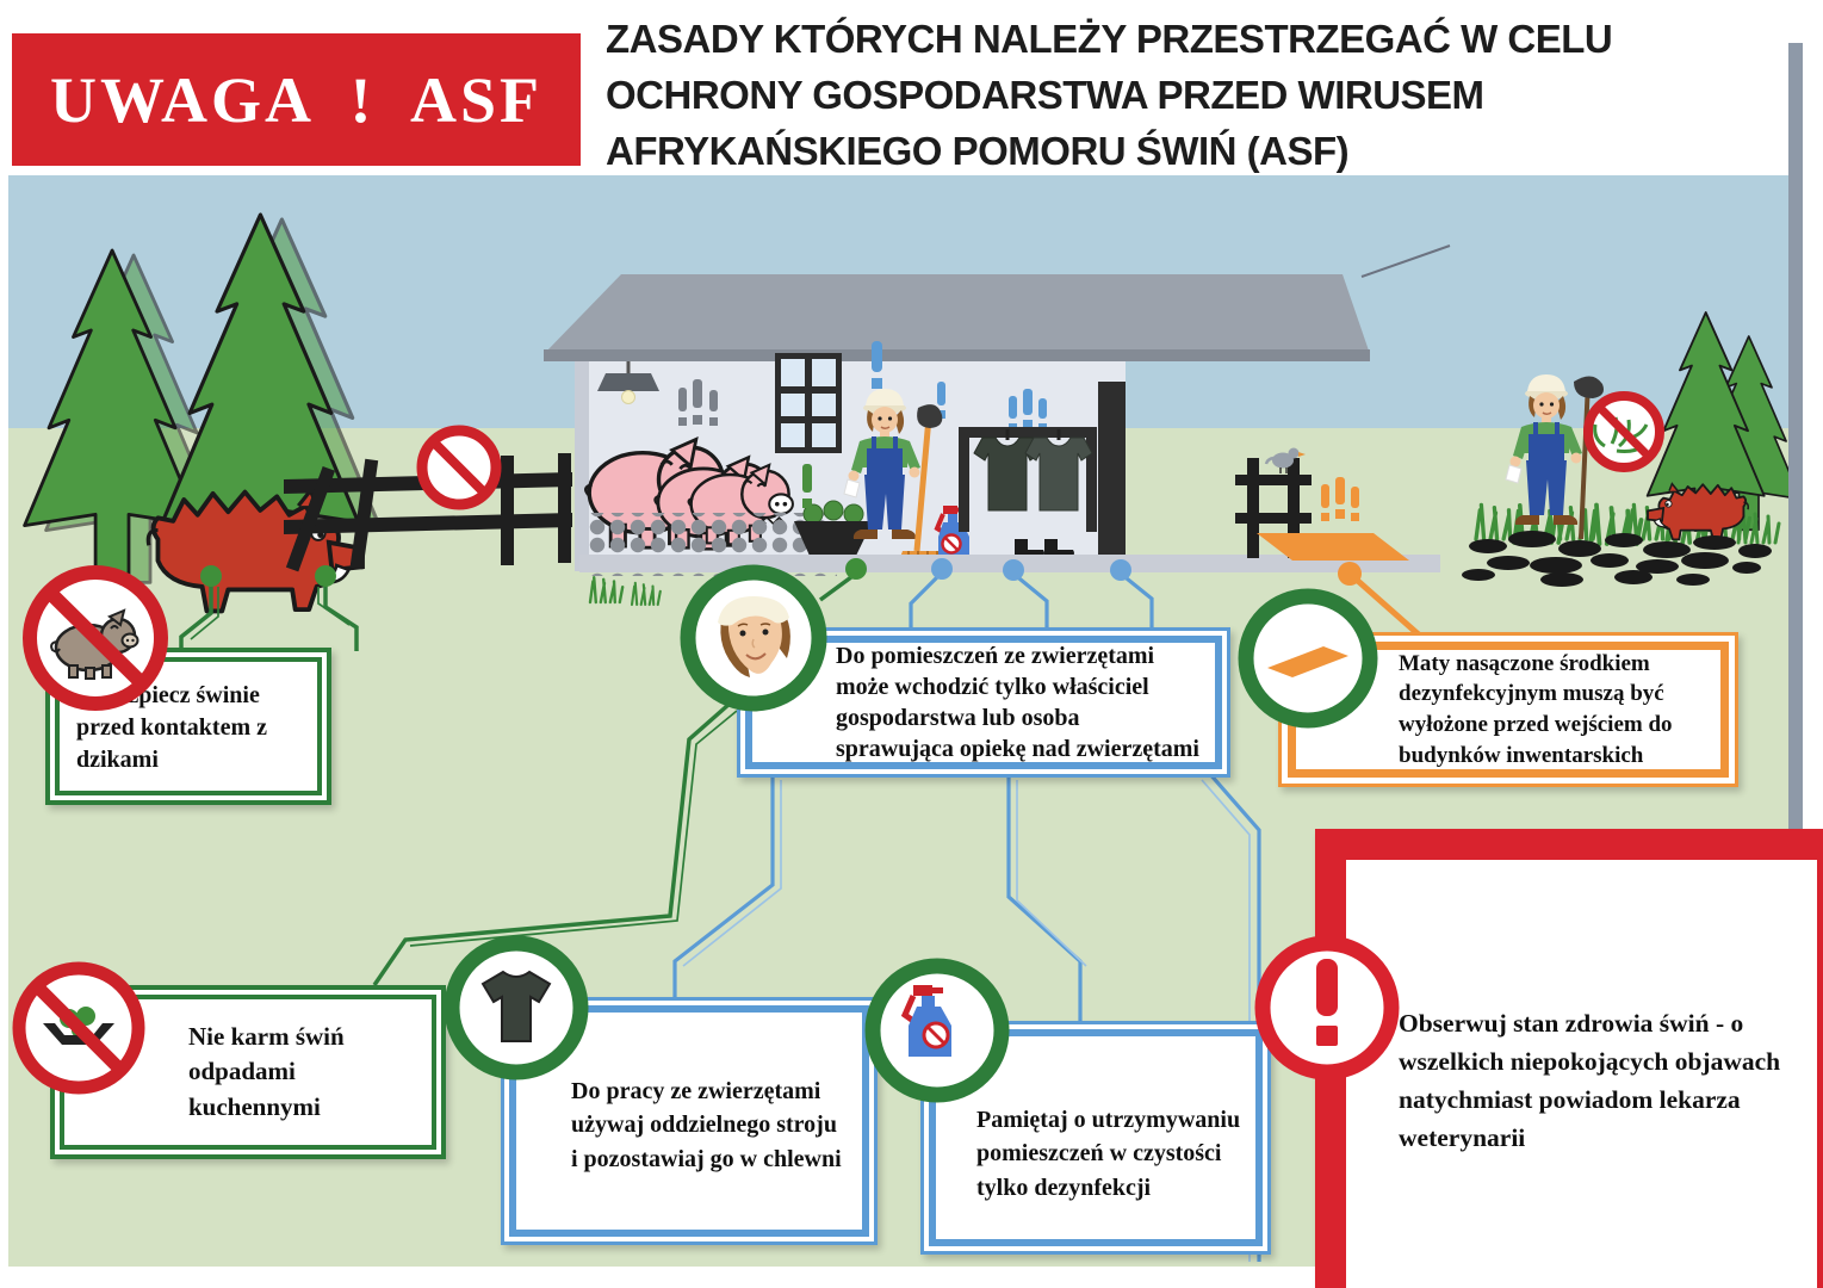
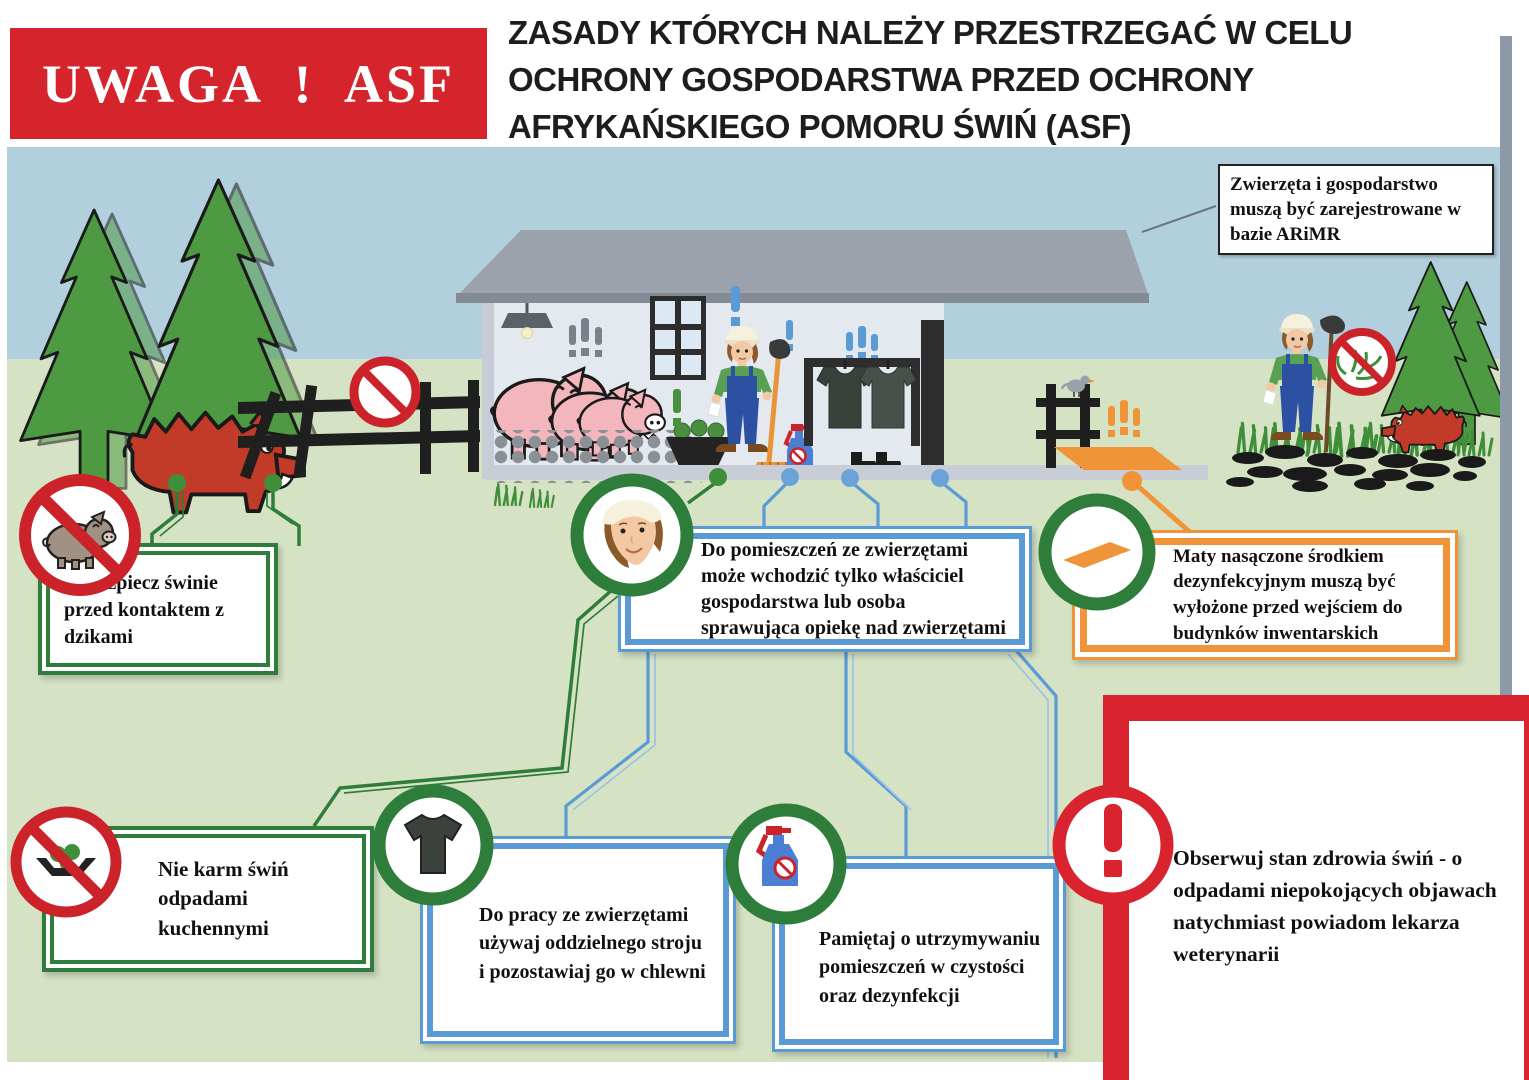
  UWAGA ! ASF
- ZASADY KTÓRYCH NALEŻY PRZESTRZEGAĆ W CELU OCHRONY GOSPODARSTWA PRZED WIRUSEM AFRYKAŃSKIEGO POMORU ŚWIŃ (ASF)
+ ZASADY KTÓRYCH NALEŻY PRZESTRZEGAĆ W CELU OCHRONY GOSPODARSTWA PRZED OCHRONY AFRYKAŃSKIEGO POMORU ŚWIŃ (ASF)
+ Zwierzęta i gospodarstwo muszą być zarejestrowane w bazie ARiMR
  piecz świnie przed kontaktem z dzikami
  Do pomieszczeń ze zwierzętami może wchodzić tylko właściciel gospodarstwa lub osoba sprawująca opiekę nad zwierzętami
  Maty nasączone środkiem dezynfekcyjnym muszą być wyłożone przed wejściem do budynków inwentarskich
  Nie karm świń odpadami kuchennymi
  Do pracy ze zwierzętami używaj oddzielnego stroju i pozostawiaj go w chlewni
- Pamiętaj o utrzymywaniu pomieszczeń w czystości tylko dezynfekcji
+ Pamiętaj o utrzymywaniu pomieszczeń w czystości oraz dezynfekcji
- Obserwuj stan zdrowia świń - o wszelkich niepokojących objawach natychmiast powiadom lekarza weterynarii
+ Obserwuj stan zdrowia świń - o odpadami niepokojących objawach natychmiast powiadom lekarza weterynarii
